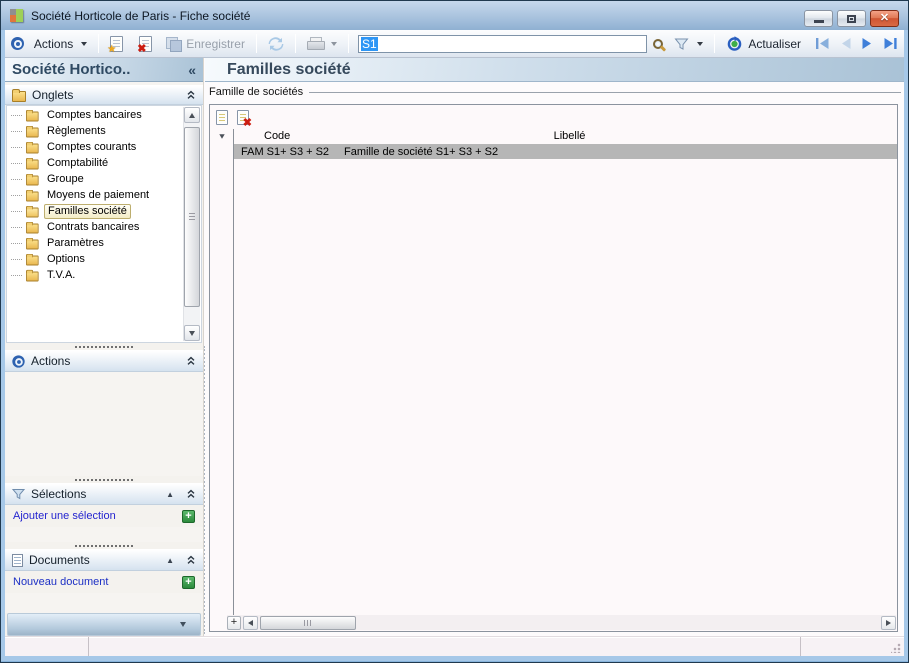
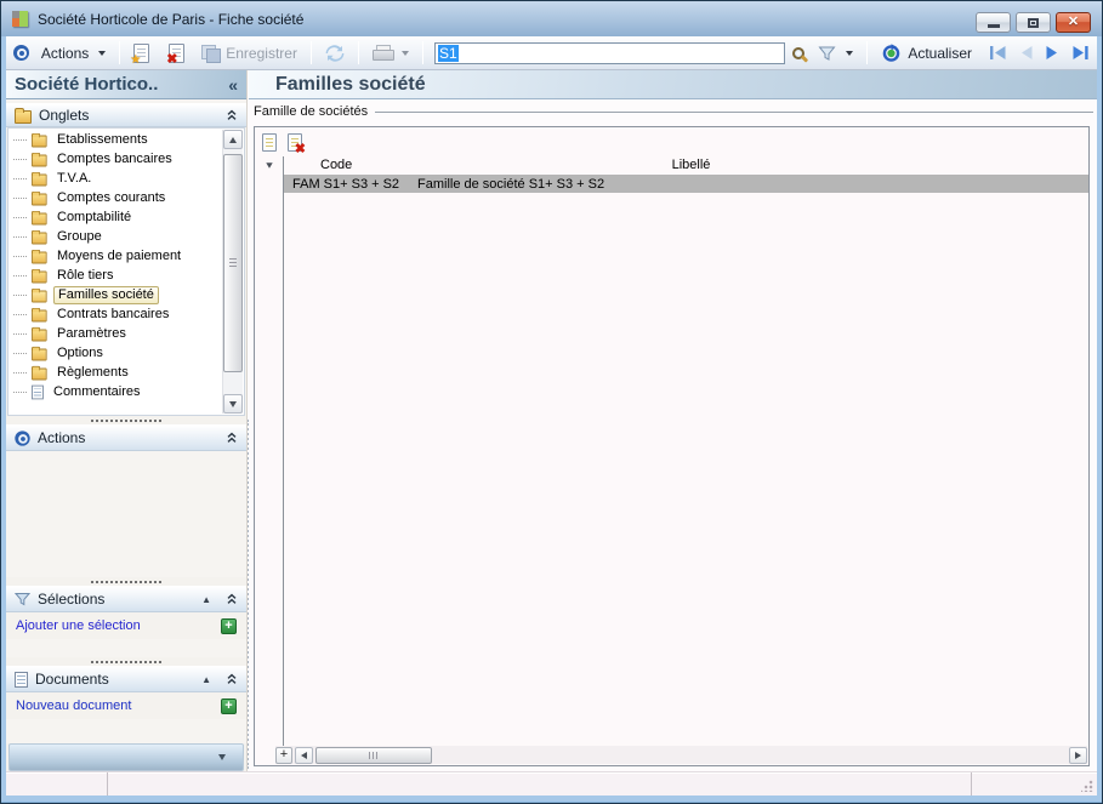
  Société Horticole de Paris - Fiche société
  ✕
  Actions
  ★
  ✖
  Enregistrer
  S1
  Actualiser
  Société Hortico..
  «
  Onglets
+ Etablissements
  Comptes bancaires
- Règlements
+ T.V.A.
  Comptes courants
  Comptabilité
  Groupe
  Moyens de paiement
+ Rôle tiers
  Familles société
  Contrats bancaires
  Paramètres
  Options
- T.V.A.
+ Règlements
+ Commentaires
  Actions
  Sélections
  ▲
  Ajouter une sélection
  Documents
  ▲
  Nouveau document
  Familles société
  Famille de sociétés
  ✖
  Code
  Libellé
  FAM S1+ S3 + S2
  Famille de société S1+ S3 + S2
  +
